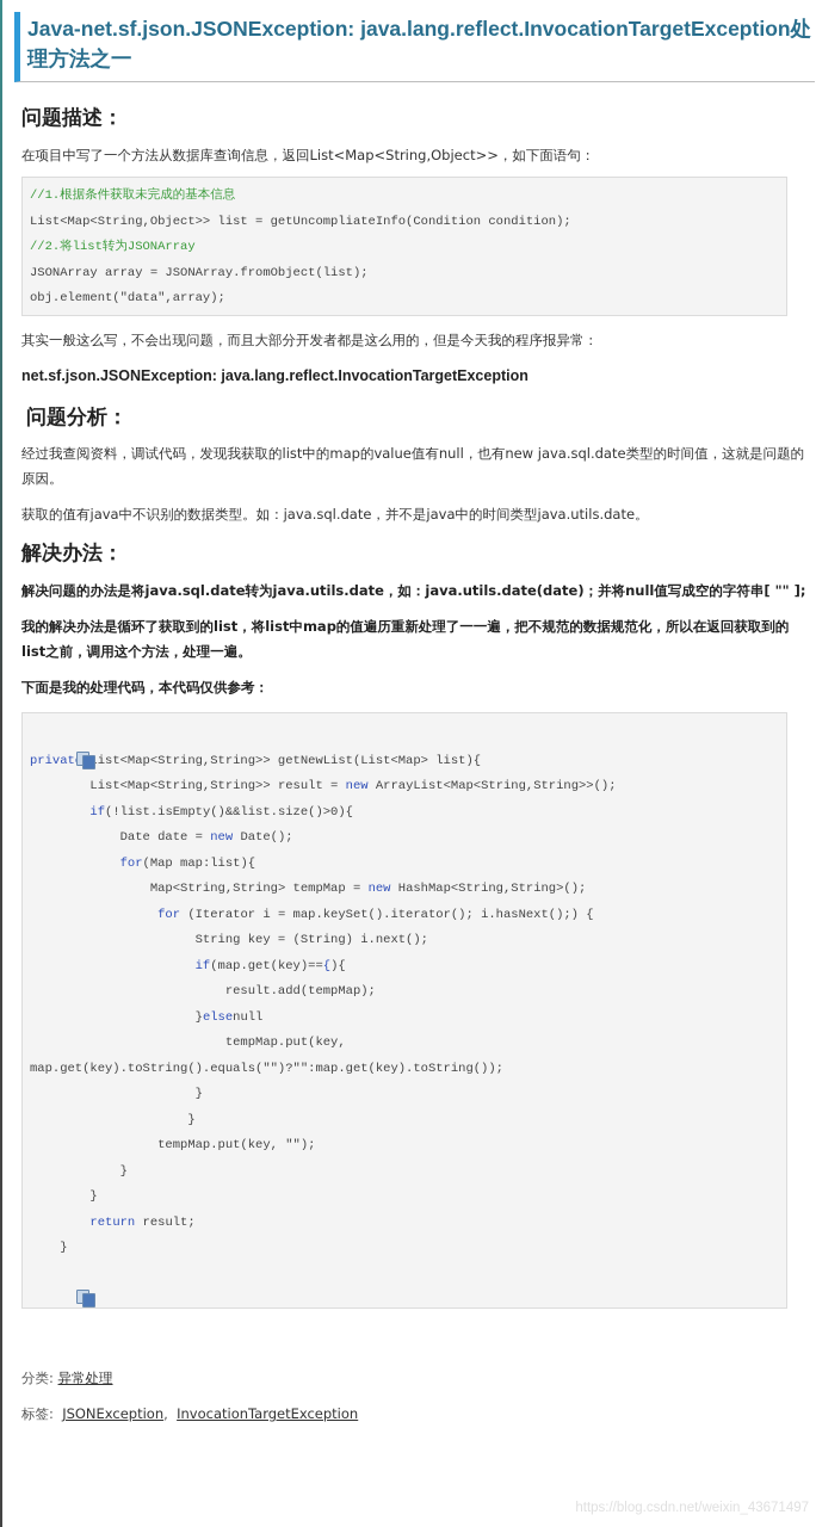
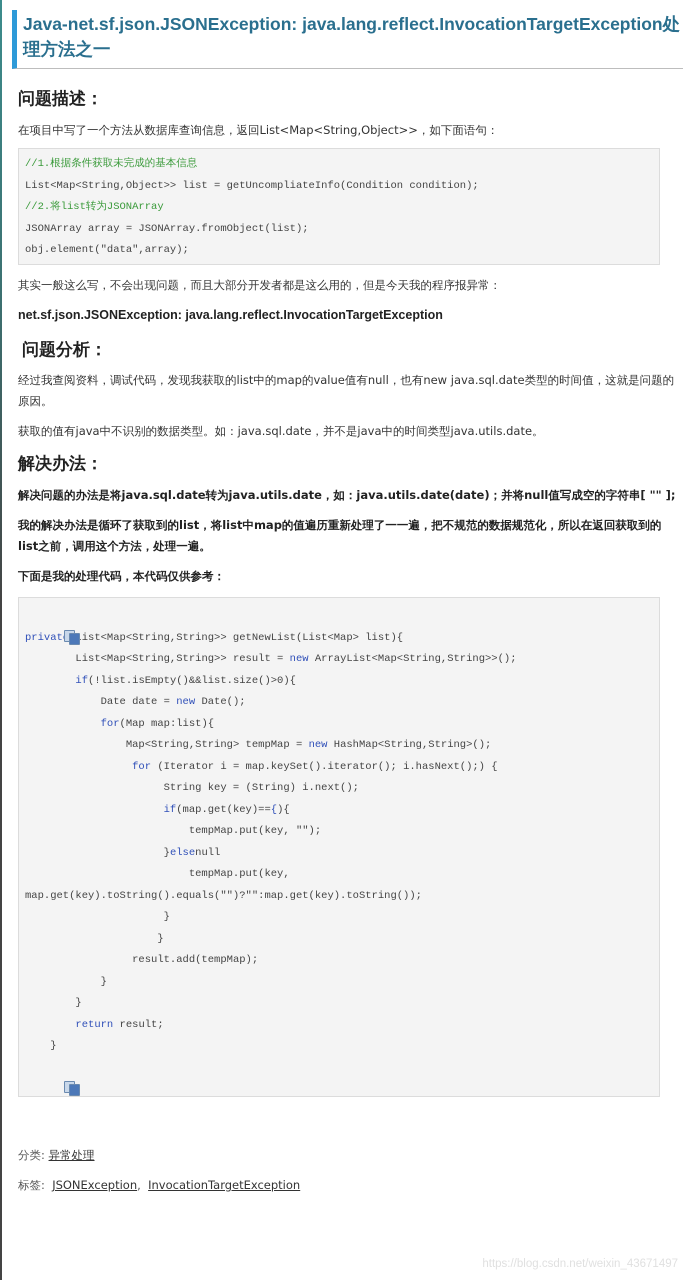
  Java-net.sf.json.JSONException: java.lang.reflect.InvocationTargetException处理方法之一
  问题描述：
  在项目中写了一个方法从数据库查询信息，返回List<Map<String,Object>>，如下面语句：
  //1.根据条件获取未完成的基本信息
  List<Map<String,Object>> list = getUncompliateInfo(Condition condition);
  //2.将list转为JSONArray
  JSONArray array = JSONArray.fromObject(list);
  obj.element("data",array);
  其实一般这么写，不会出现问题，而且大部分开发者都是这么用的，但是今天我的程序报异常：
  net.sf.json.JSONException: java.lang.reflect.InvocationTargetException
  问题分析：
  经过我查阅资料，调试代码，发现我获取的list中的map的value值有null，也有new java.sql.date类型的时间值，这就是问题的原因。
  获取的值有java中不识别的数据类型。如：java.sql.date，并不是java中的时间类型java.utils.date。
  解决办法：
  解决问题的办法是将java.sql.date转为java.utils.date，如：java.utils.date(date)；并将null值写成空的字符串[ "" ];
  我的解决办法是循环了获取到的list，将list中map的值遍历重新处理了一一遍，把不规范的数据规范化，所以在返回获取到的list之前，调用这个方法，处理一遍。
  下面是我的处理代码，本代码仅供参考：
  privat ist<Map<String,String>> getNewList(List<Map> list){
  List<Map<String,String>> result = new ArrayList<Map<String,String>>();
  if(!list.isEmpty()&&list.size()>0){
  Date date = new Date();
  for(Map map:list){
  Map<String,String> tempMap = new HashMap<String,String>();
  for (Iterator i = map.keySet().iterator(); i.hasNext();) {
  String key = (String) i.next();
  if(map.get(key)=={){
- result.add(tempMap);
+ tempMap.put(key, "");
  }elsenull
  tempMap.put(key,
  map.get(key).toString().equals("")?"":map.get(key).toString());
  }
  }
- tempMap.put(key, "");
+ result.add(tempMap);
  }
  }
  return result;
  }
  分类: 异常处理
  标签: JSONException, InvocationTargetException
  https://blog.csdn.net/weixin_43671497
